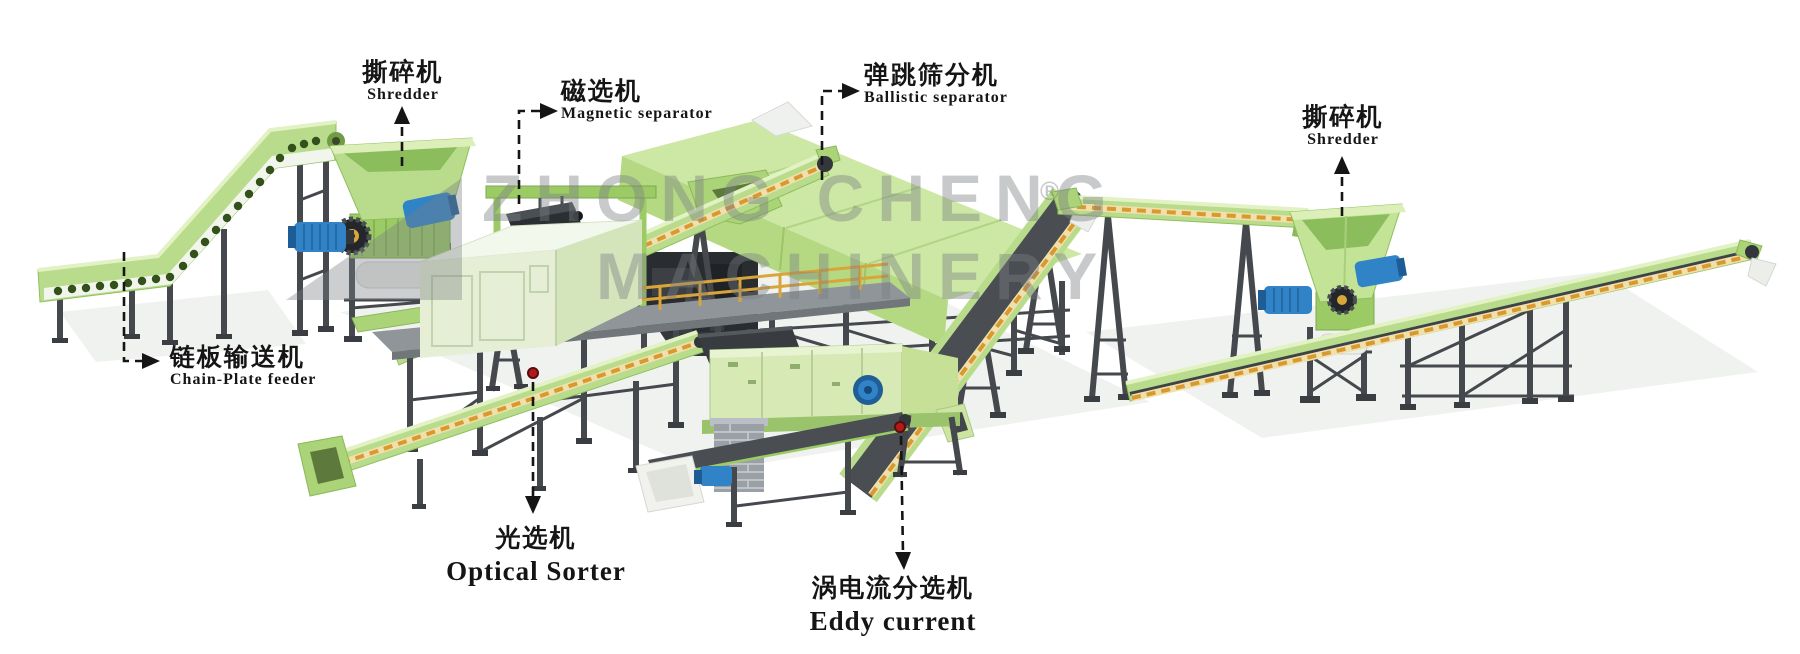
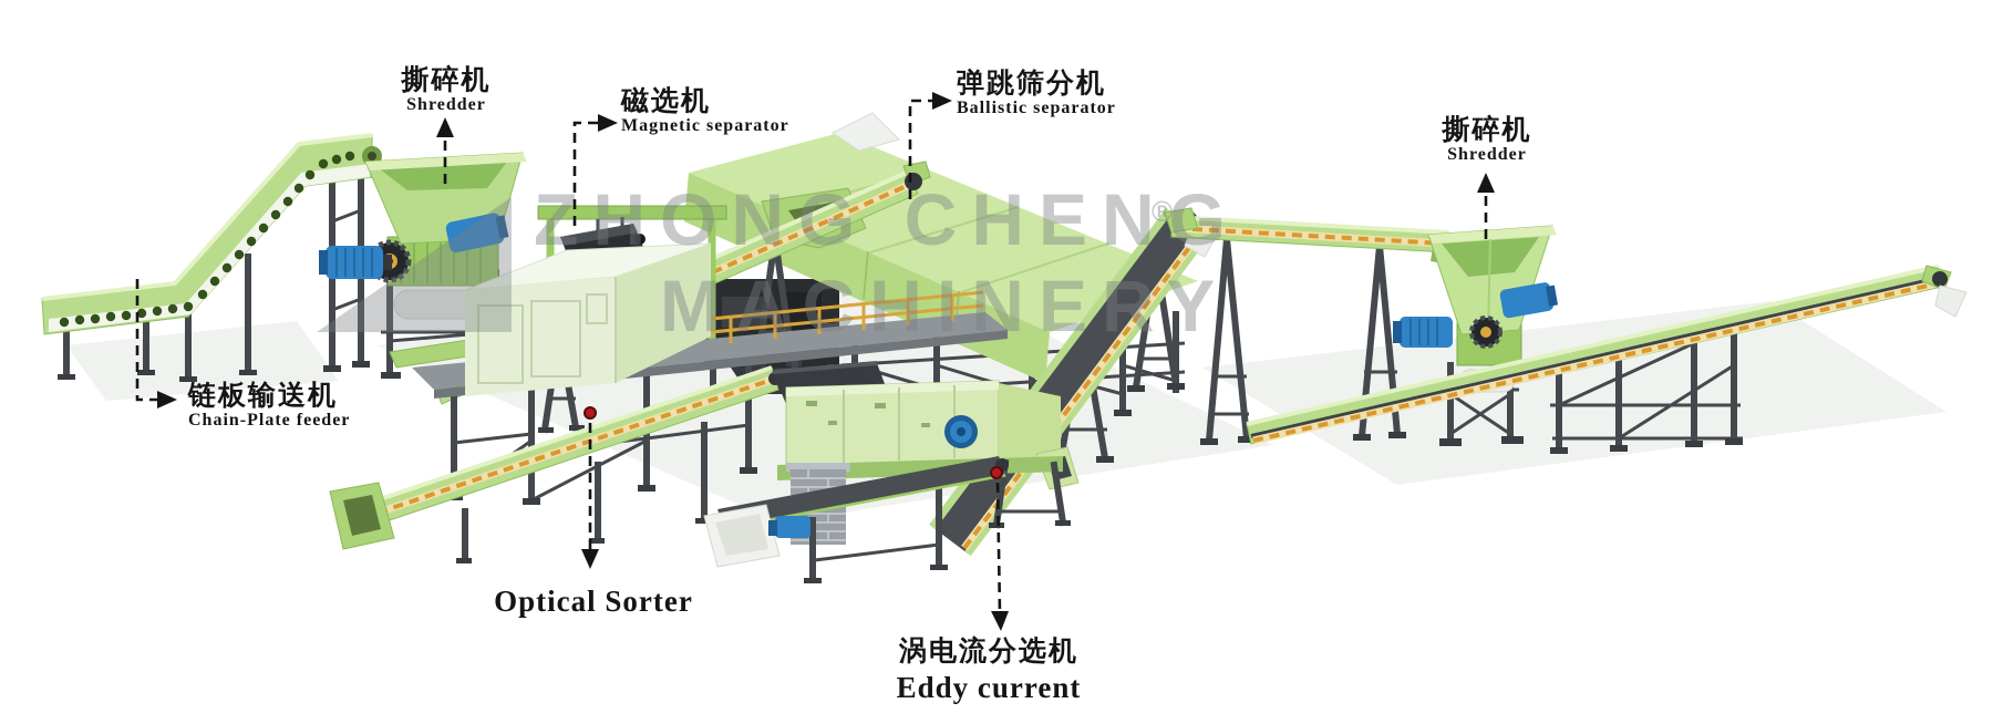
  ZHONG CHENG
  ®
  MACHINERY
  撕碎机
  Shredder
  磁选机
  Magnetic separator
  弹跳筛分机
  Ballistic separator
  撕碎机
  Shredder
  链板输送机
  Chain-Plate feeder
- 光选机
  Optical Sorter
  涡电流分选机
  Eddy current
